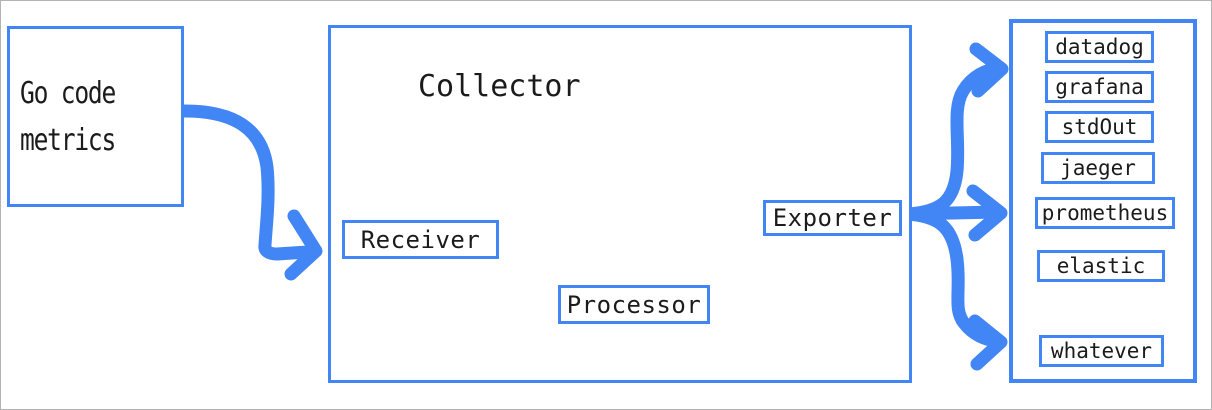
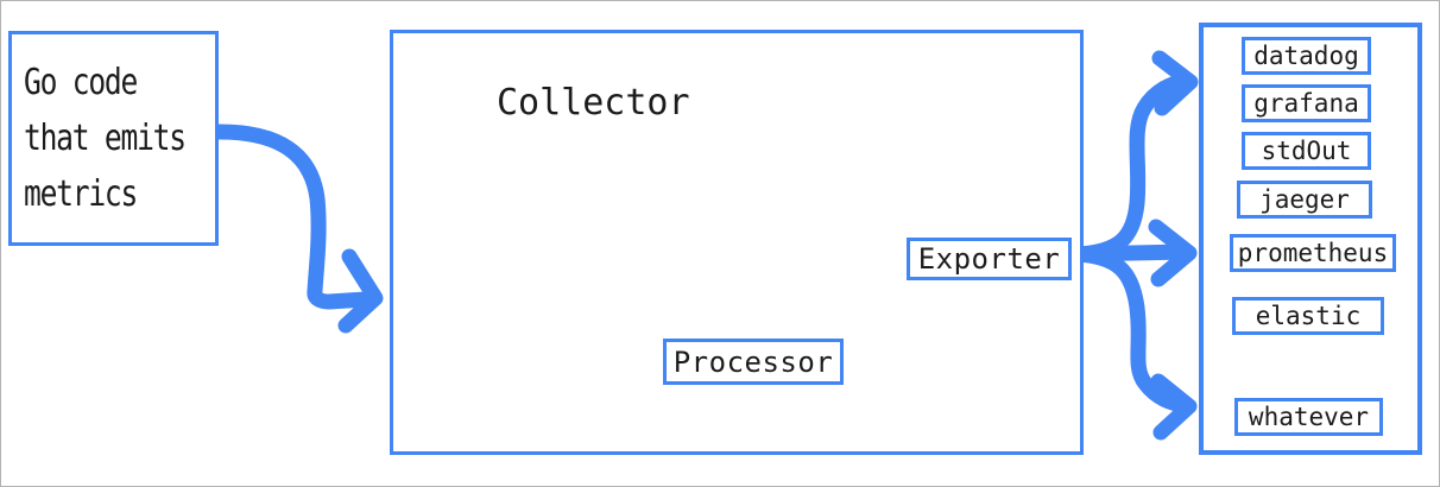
  Go code
+ that emits
  metrics
  Collector
- Receiver
  Processor
  Exporter
  datadog
  grafana
  stdOut
  jaeger
  prometheus
  elastic
  whatever
